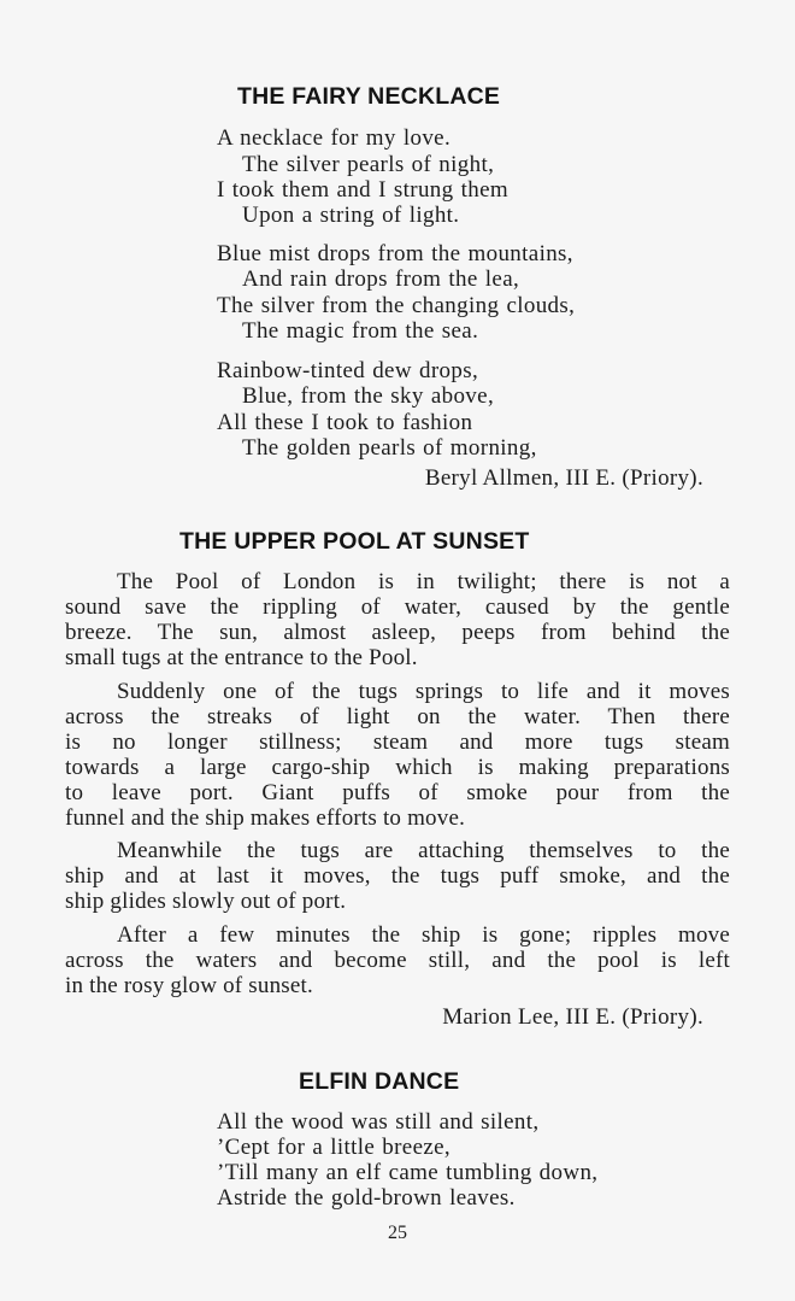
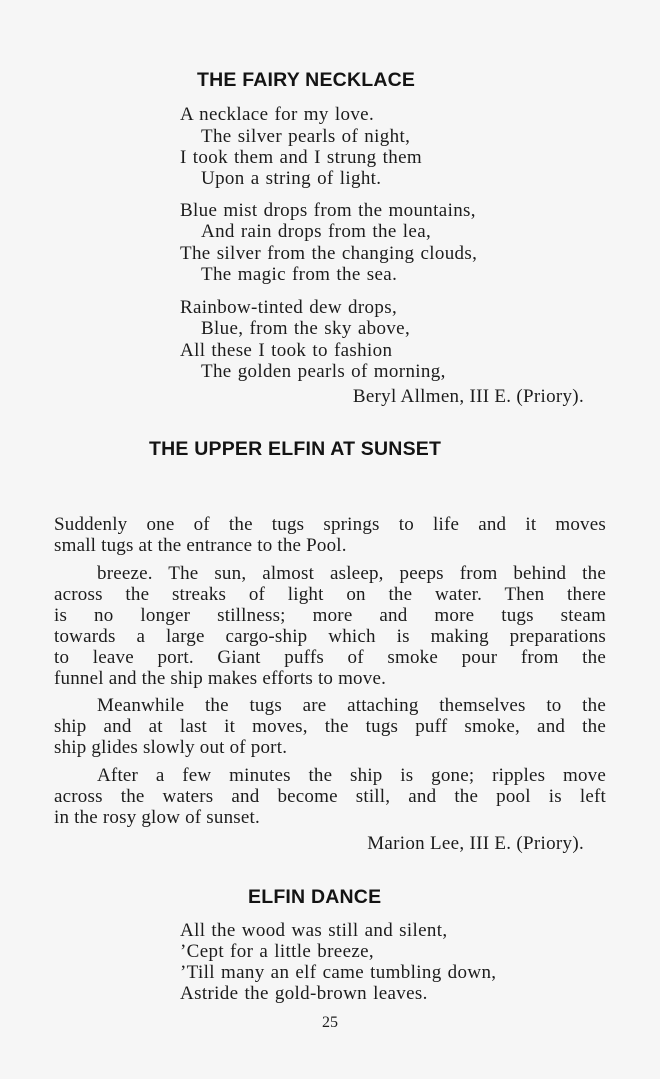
  THE FAIRY NECKLACE
  A necklace for my love.
  The silver pearls of night,
  I took them and I strung them
  Upon a string of light.
  Blue mist drops from the mountains,
  And rain drops from the lea,
  The silver from the changing clouds,
  The magic from the sea.
  Rainbow-tinted dew drops,
  Blue, from the sky above,
  All these I took to fashion
  The golden pearls of morning,
  Beryl Allmen, III E. (Priory).
- THE UPPER POOL AT SUNSET
+ THE UPPER ELFIN AT SUNSET
- The Pool of London is in twilight; there is not a
- sound save the rippling of water, caused by the gentle
- breeze. The sun, almost asleep, peeps from behind the
+ Suddenly one of the tugs springs to life and it moves
  small tugs at the entrance to the Pool.
- Suddenly one of the tugs springs to life and it moves
+ breeze. The sun, almost asleep, peeps from behind the
  across the streaks of light on the water. Then there
- is no longer stillness; steam and more tugs steam
+ is no longer stillness; more and more tugs steam
  towards a large cargo-ship which is making preparations
  to leave port. Giant puffs of smoke pour from the
  funnel and the ship makes efforts to move.
  Meanwhile the tugs are attaching themselves to the
  ship and at last it moves, the tugs puff smoke, and the
  ship glides slowly out of port.
  After a few minutes the ship is gone; ripples move
  across the waters and become still, and the pool is left
  in the rosy glow of sunset.
  Marion Lee, III E. (Priory).
  ELFIN DANCE
  All the wood was still and silent,
  ’Cept for a little breeze,
  ’Till many an elf came tumbling down,
  Astride the gold-brown leaves.
  25
